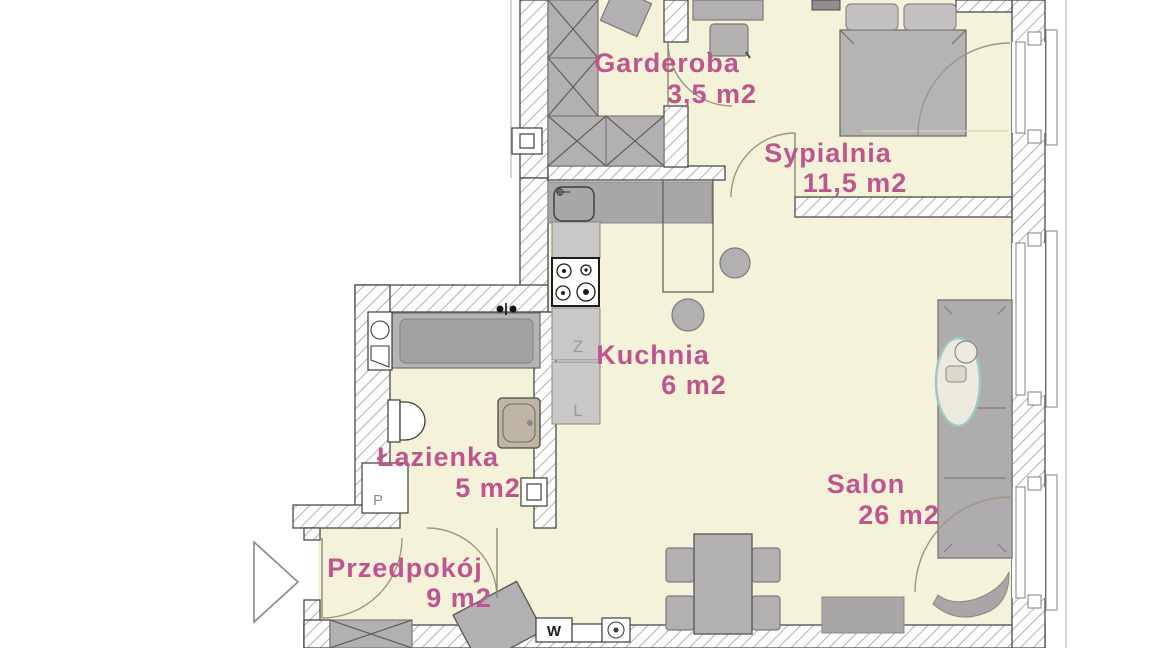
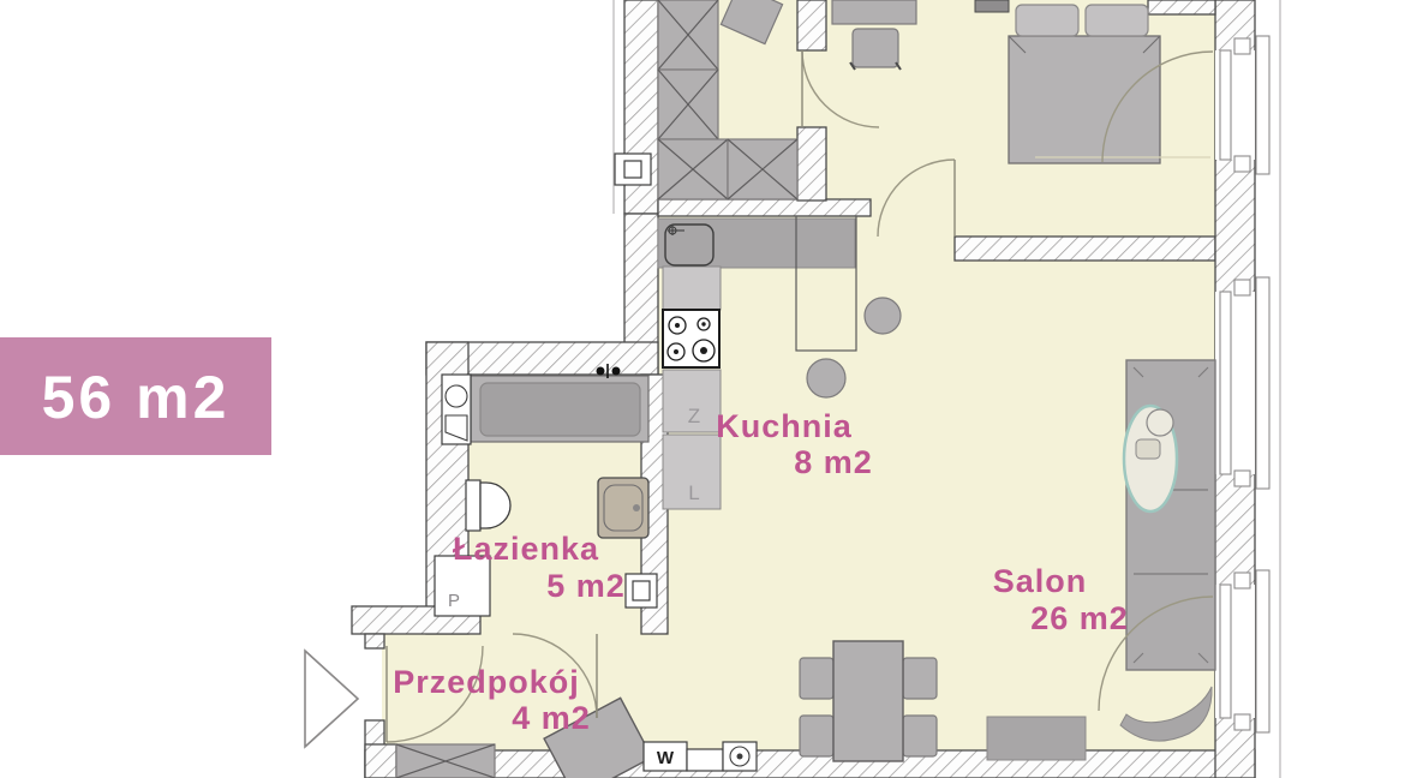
  Z
  L
  P
  W
- Garderoba
- 3,5 m2
- Sypialnia
- 11,5 m2
  Kuchnia
- 6 m2
+ 8 m2
  Łazienka
  5 m2
  Przedpokój
- 9 m2
+ 4 m2
  Salon
  26 m2
+ 56 m2
